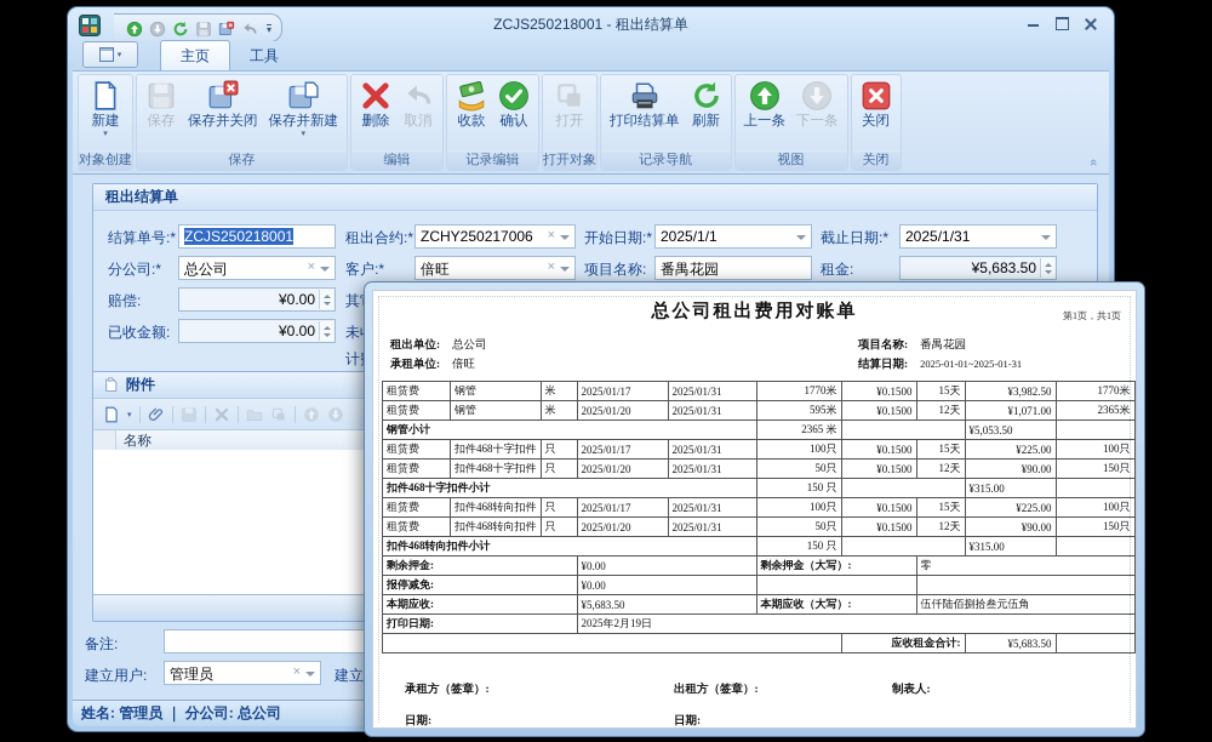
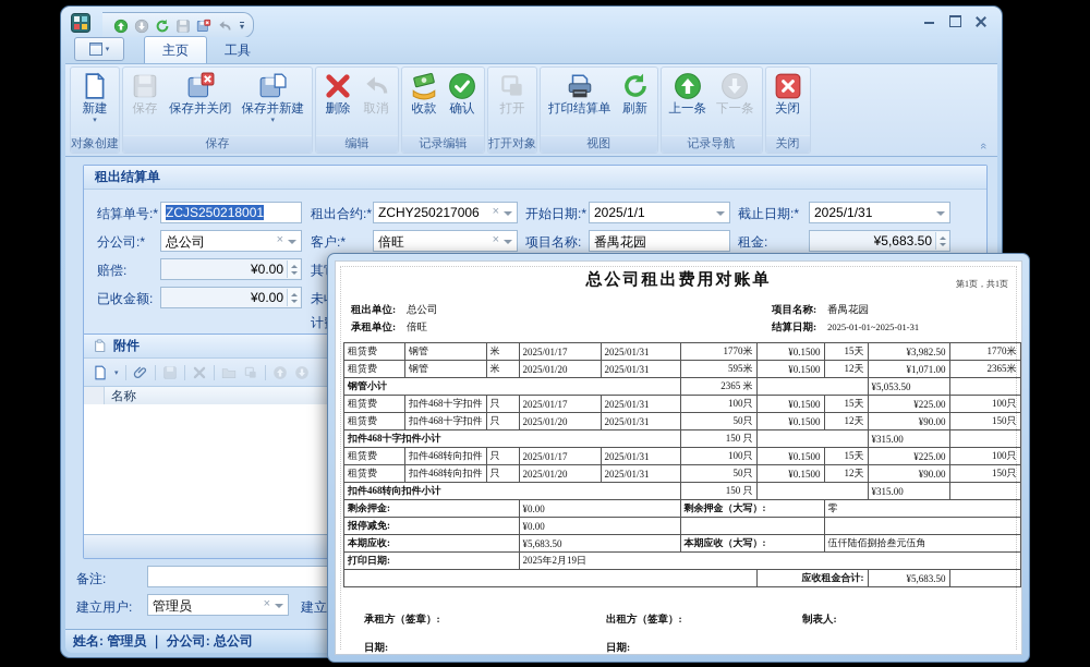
  ▾
- ZCJS250218001 - 租出结算单
  主页
  工具
  新建
  对象创建
  保存
  保存并关闭
  保存并新建
  保存
  删除
  取消
  编辑
  收款
  确认
  记录编辑
  打开
  打开对象
  打印结算单
  刷新
- 记录导航
+ 视图
  上一条
  下一条
- 视图
+ 记录导航
  关闭
  关闭
  租出结算单
  结算单号:*
  ZCJS250218001
  租出合约:*
  ZCHY250217006
  ×
  开始日期:*
  2025/1/1
  截止日期:*
  2025/1/31
  分公司:*
  总公司
  ×
  客户:*
  倍旺
  ×
  项目名称:
  番禺花园
  租金:
  ¥5,683.50
  赔偿:
  ¥0.00
  已收金额:
  ¥0.00
  附件
  名称
  备注:
  建立用户:
  管理员
  ×
  建立
  姓名: 管理员 ｜ 分公司: 总公司
  总公司租出费用对账单
  第1页，共1页
  租出单位: 总公司
  承租单位: 倍旺
  项目名称: 番禺花园
  结算日期: 2025-01-01~2025-01-31
  租赁费	钢管	米	2025/01/17	2025/01/31	1770米	¥0.1500	15天	¥3,982.50	1770米
  租赁费	钢管	米	2025/01/20	2025/01/31	595米	¥0.1500	12天	¥1,071.00	2365米
  钢管小计	2365 米		¥5,053.50
  租赁费	扣件468十字扣件	只	2025/01/17	2025/01/31	100只	¥0.1500	15天	¥225.00	100只
  租赁费	扣件468十字扣件	只	2025/01/20	2025/01/31	50只	¥0.1500	12天	¥90.00	150只
  扣件468十字扣件小计	150 只		¥315.00
  租赁费	扣件468转向扣件	只	2025/01/17	2025/01/31	100只	¥0.1500	15天	¥225.00	100只
  租赁费	扣件468转向扣件	只	2025/01/20	2025/01/31	50只	¥0.1500	12天	¥90.00	150只
  扣件468转向扣件小计	150 只		¥315.00
  剩余押金:	¥0.00	剩余押金（大写）:	零
  报停减免:	¥0.00
  本期应收:	¥5,683.50	本期应收（大写）:	伍仟陆佰捌拾叁元伍角
  打印日期:	2025年2月19日
  	应收租金合计:	¥5,683.50
  承租方（签章）:
  出租方（签章）:
  制表人:
  日期:
  日期:
